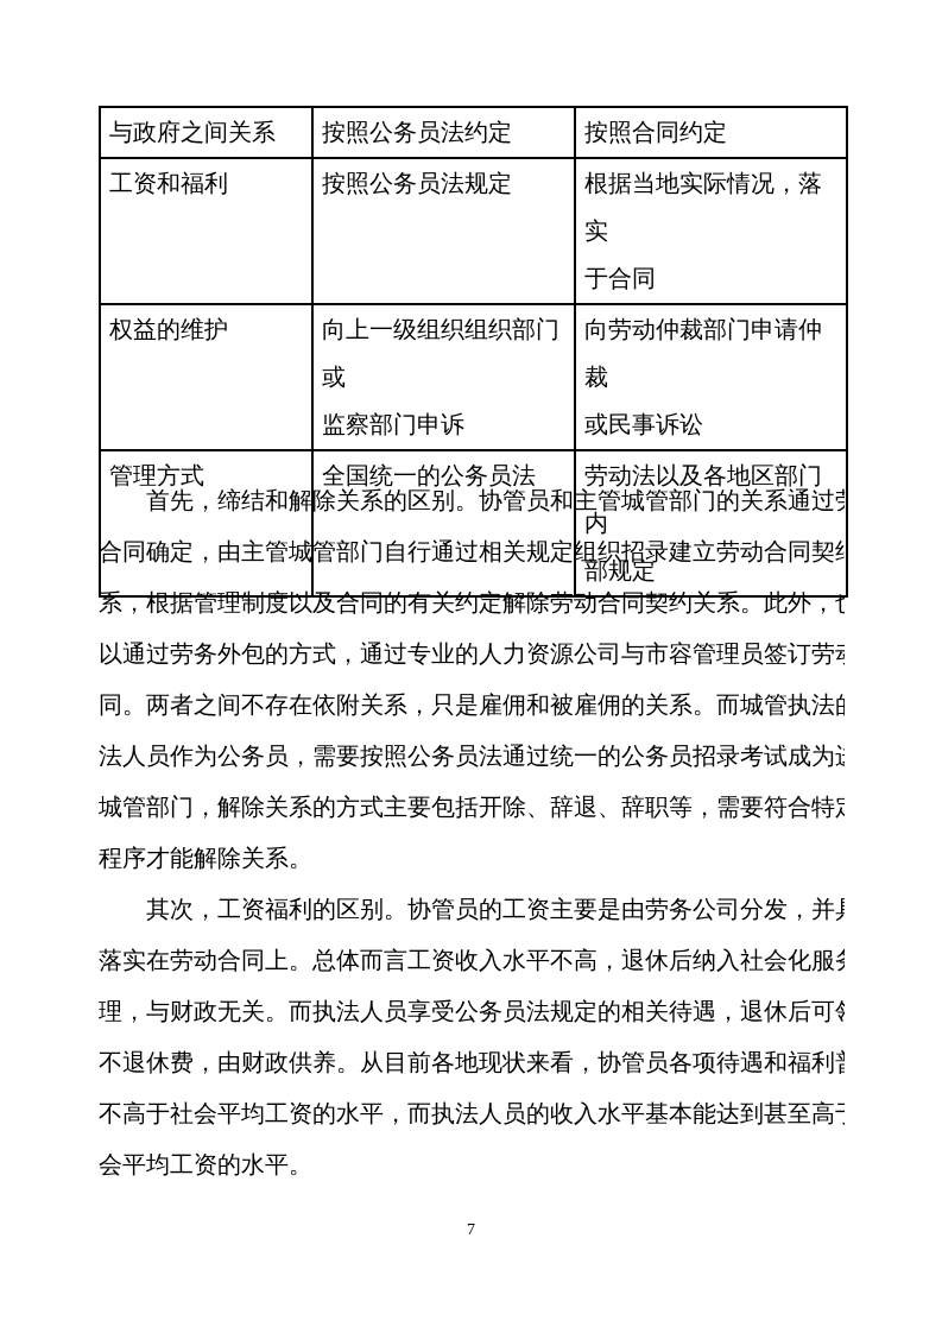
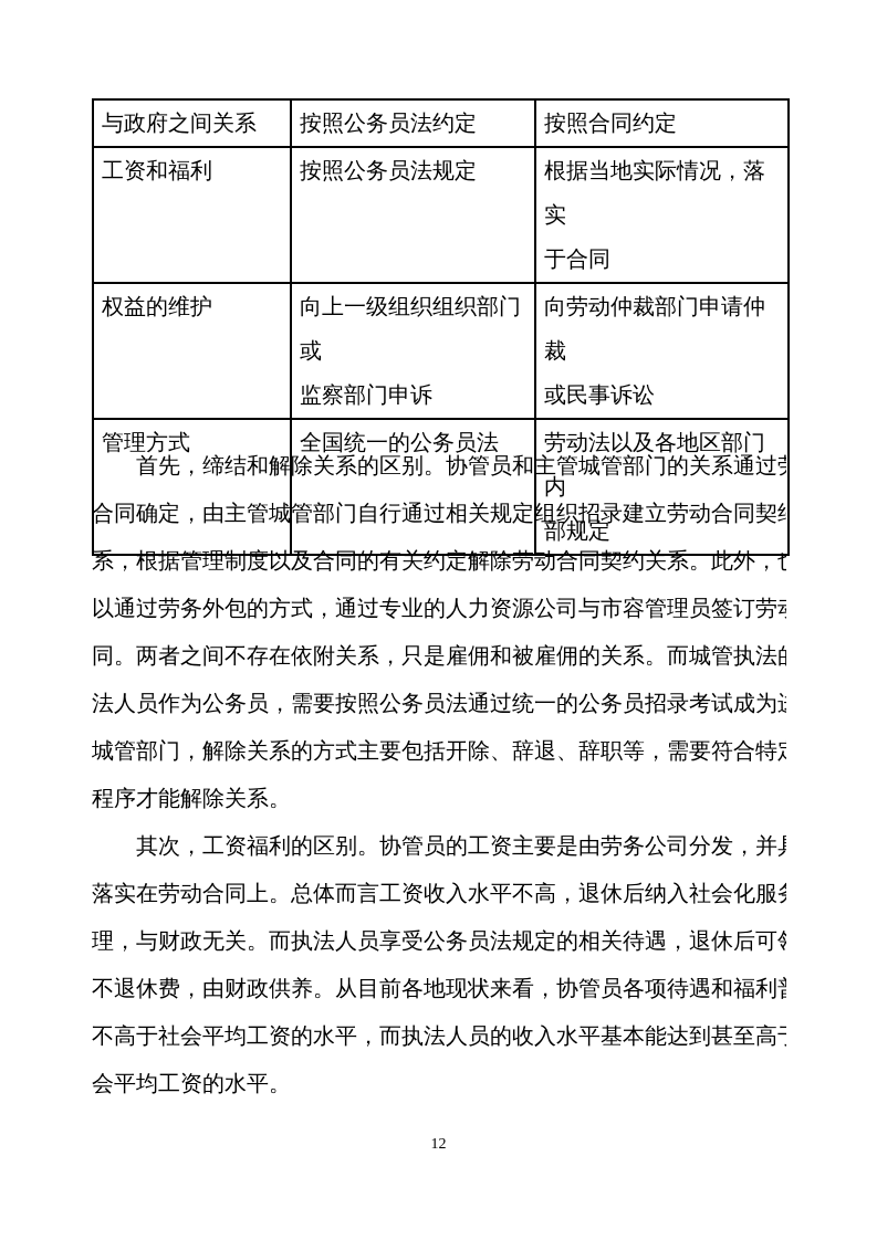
  与政府之间关系	按照公务员法约定	按照合同约定
  工资和福利	按照公务员法规定	根据当地实际情况，落实 于合同
  权益的维护	向上一级组织组织部门或 监察部门申诉	向劳动仲裁部门申请仲裁 或民事诉讼
  管理方式	全国统一的公务员法	劳动法以及各地区部门内 部规定
  首先，缔结和解除关系的区别。协管员和主管城管部门的关系通过
  合同确定，由主管城管部门自行通过相关规定组织招录建立劳动合同契
  系，根据管理制度以及合同的有关约定解除劳动合同契约关系。此外，
  以通过劳务外包的方式，通过专业的人力资源公司与市容管理员签订劳
  同。两者之间不存在依附关系，只是雇佣和被雇佣的关系。而城管执法
  法人员作为公务员，需要按照公务员法通过统一的公务员招录考试成为
  城管部门，解除关系的方式主要包括开除、辞退、辞职等，需要符合特
  程序才能解除关系。
  其次，工资福利的区别。协管员的工资主要是由劳务公司分发，并
  落实在劳动合同上。总体而言工资收入水平不高，退休后纳入社会化服
  理，与财政无关。而执法人员享受公务员法规定的相关待遇，退休后可
  不退休费，由财政供养。从目前各地现状来看，协管员各项待遇和福利
  不高于社会平均工资的水平，而执法人员的收入水平基本能达到甚至高
  会平均工资的水平。
- 7
+ 12
